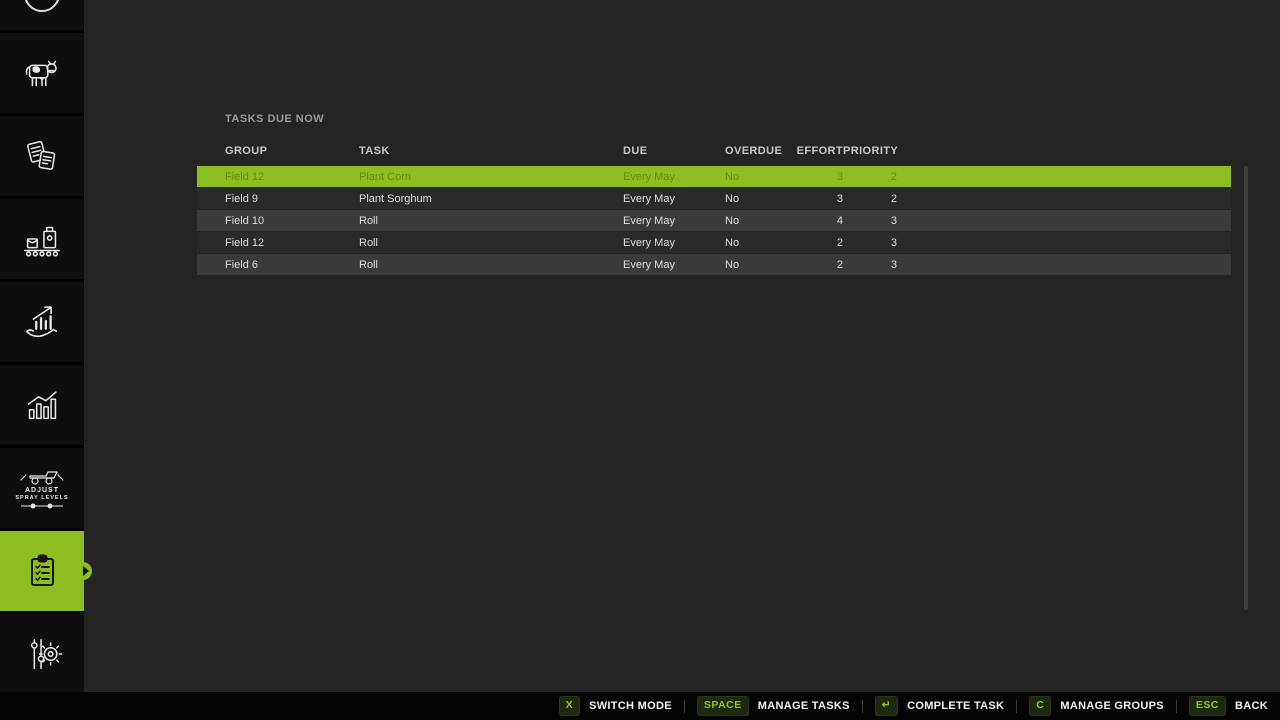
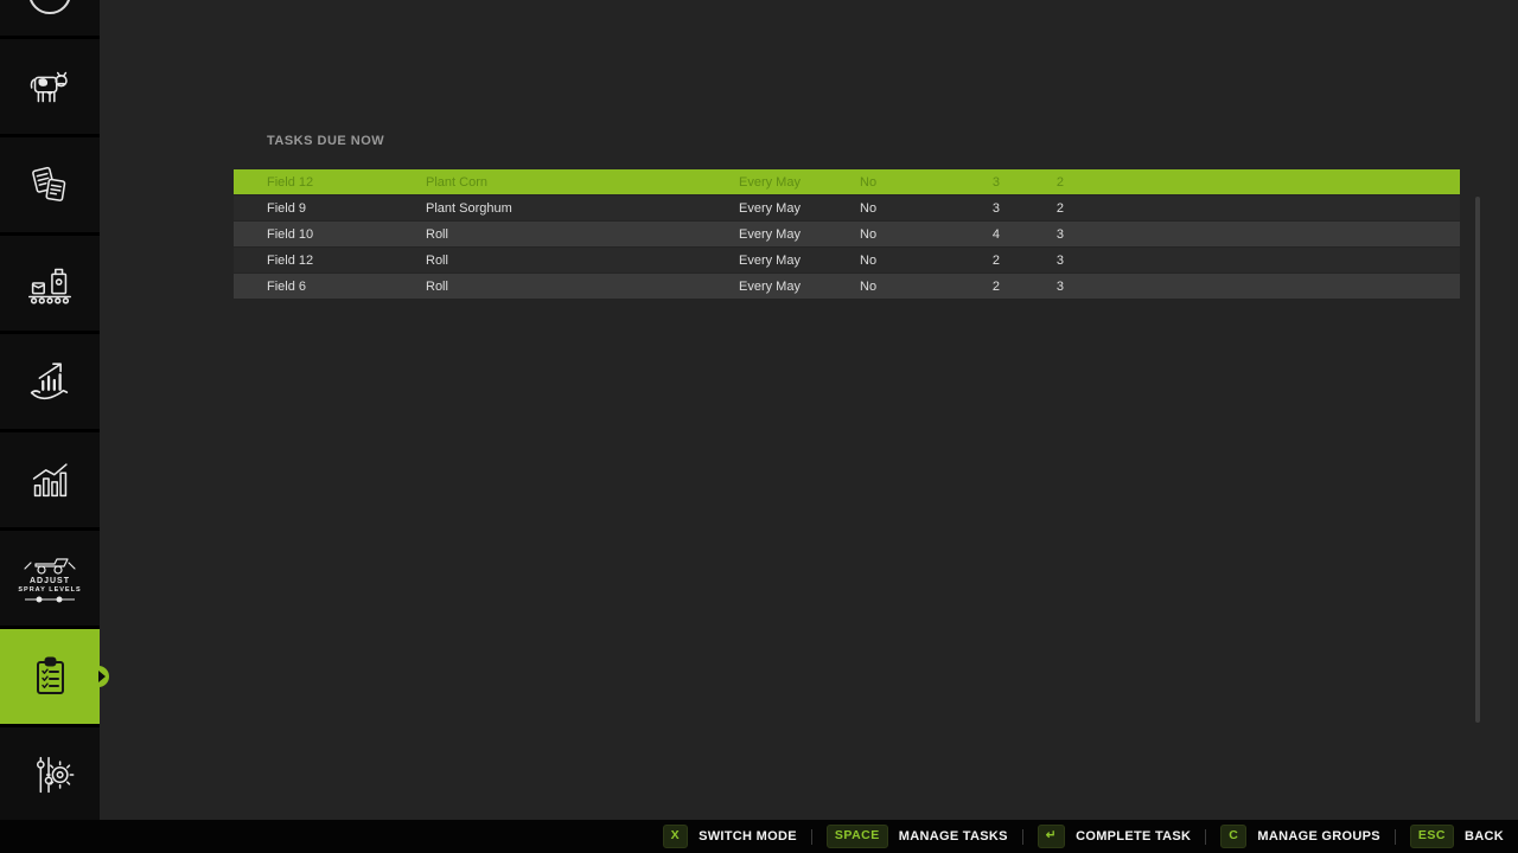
  TASKS DUE NOW
- GROUP
- TASK
- DUE
- OVERDUE
- EFFORT
- PRIORITY
  Field 12
  Plant Corn
  Every May
  No
  3
  2
  Field 9
  Plant Sorghum
  Every May
  No
  3
  2
  Field 10
  Roll
  Every May
  No
  4
  3
  Field 12
  Roll
  Every May
  No
  2
  3
  Field 6
  Roll
  Every May
  No
  2
  3
  X
  SWITCH MODE
  SPACE
  MANAGE TASKS
  ↵
  COMPLETE TASK
  C
  MANAGE GROUPS
  ESC
  BACK
